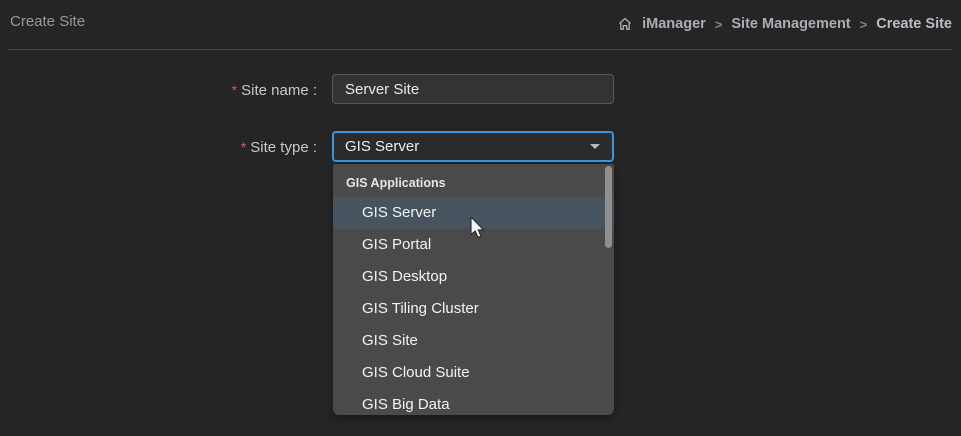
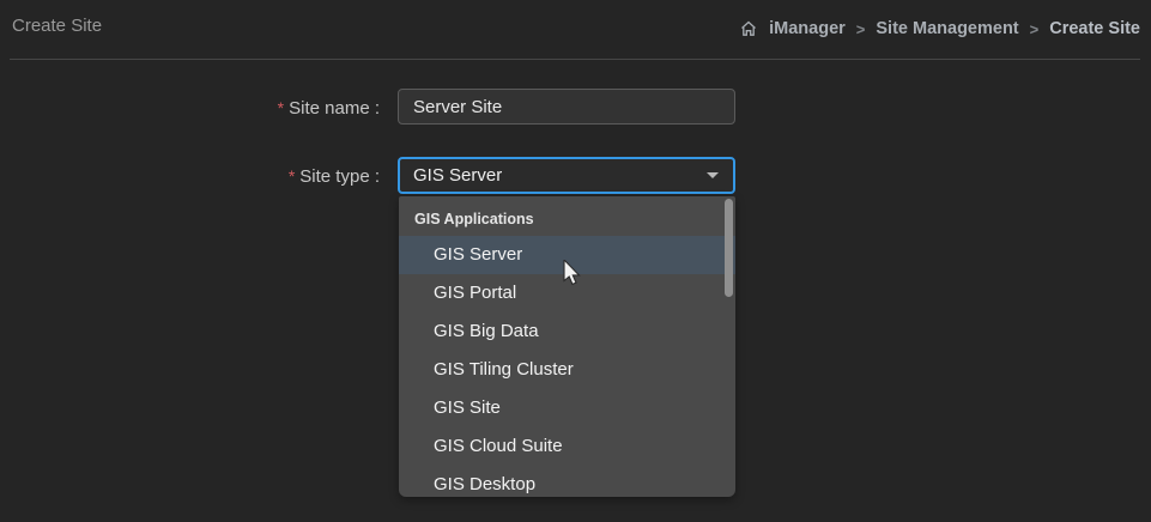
  Create Site
  iManager
  >
  Site Management
  >
  Create Site
  * Site name :
  Server Site
  * Site type :
  GIS Server
  GIS Applications
  GIS Server
  GIS Portal
- GIS Desktop
+ GIS Big Data
  GIS Tiling Cluster
  GIS Site
  GIS Cloud Suite
- GIS Big Data
+ GIS Desktop
